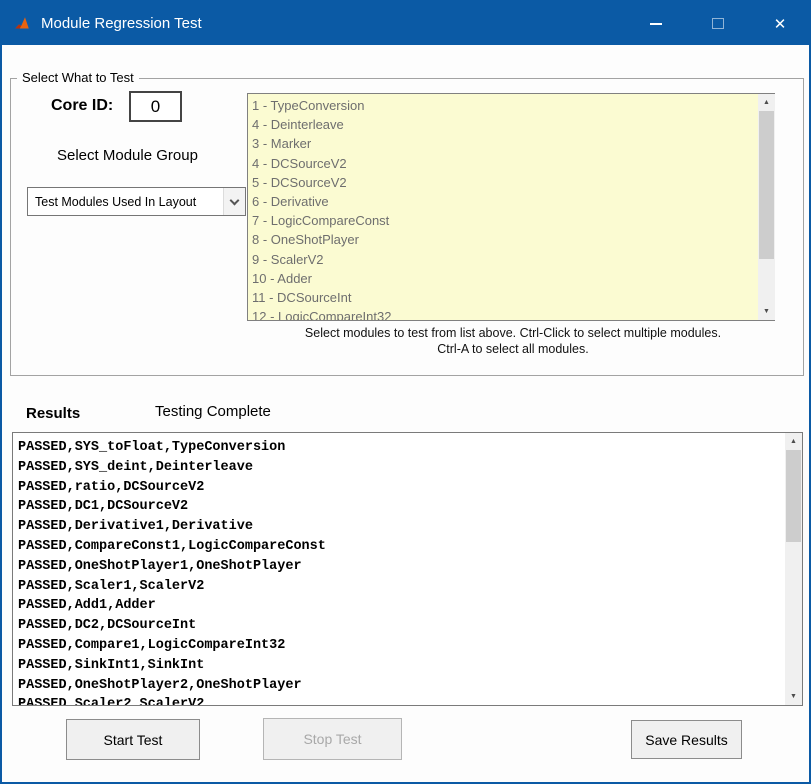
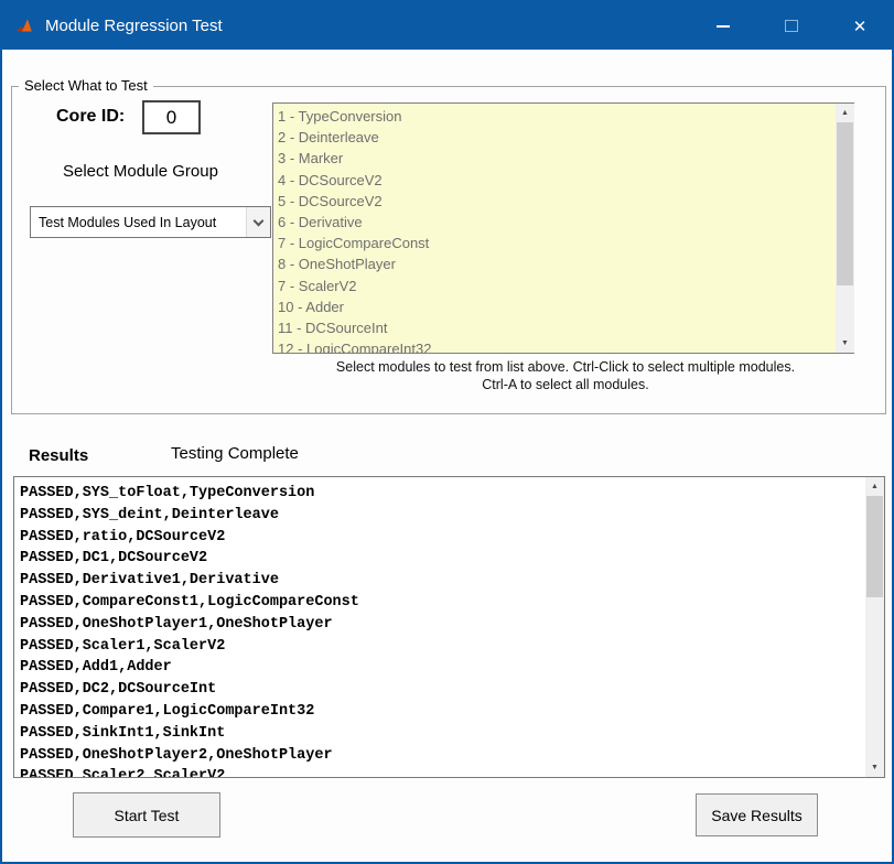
  Module Regression Test
  ✕
  Select What to Test
  Core ID:
  0
  Select Module Group
  Test Modules Used In Layout
  1 - TypeConversion
- 4 - Deinterleave
+ 2 - Deinterleave
  3 - Marker
  4 - DCSourceV2
  5 - DCSourceV2
  6 - Derivative
  7 - LogicCompareConst
  8 - OneShotPlayer
- 9 - ScalerV2
+ 7 - ScalerV2
  10 - Adder
  11 - DCSourceInt
  12 - LogicCompareInt32
  Select modules to test from list above. Ctrl-Click to select multiple modules.
  Ctrl-A to select all modules.
  Results
  Testing Complete
  PASSED,SYS_toFloat,TypeConversion
  PASSED,SYS_deint,Deinterleave
  PASSED,ratio,DCSourceV2
  PASSED,DC1,DCSourceV2
  PASSED,Derivative1,Derivative
  PASSED,CompareConst1,LogicCompareConst
  PASSED,OneShotPlayer1,OneShotPlayer
  PASSED,Scaler1,ScalerV2
  PASSED,Add1,Adder
  PASSED,DC2,DCSourceInt
  PASSED,Compare1,LogicCompareInt32
  PASSED,SinkInt1,SinkInt
  PASSED,OneShotPlayer2,OneShotPlayer
  PASSED,Scaler2,ScalerV2
  Start Test
- Stop Test
  Save Results
